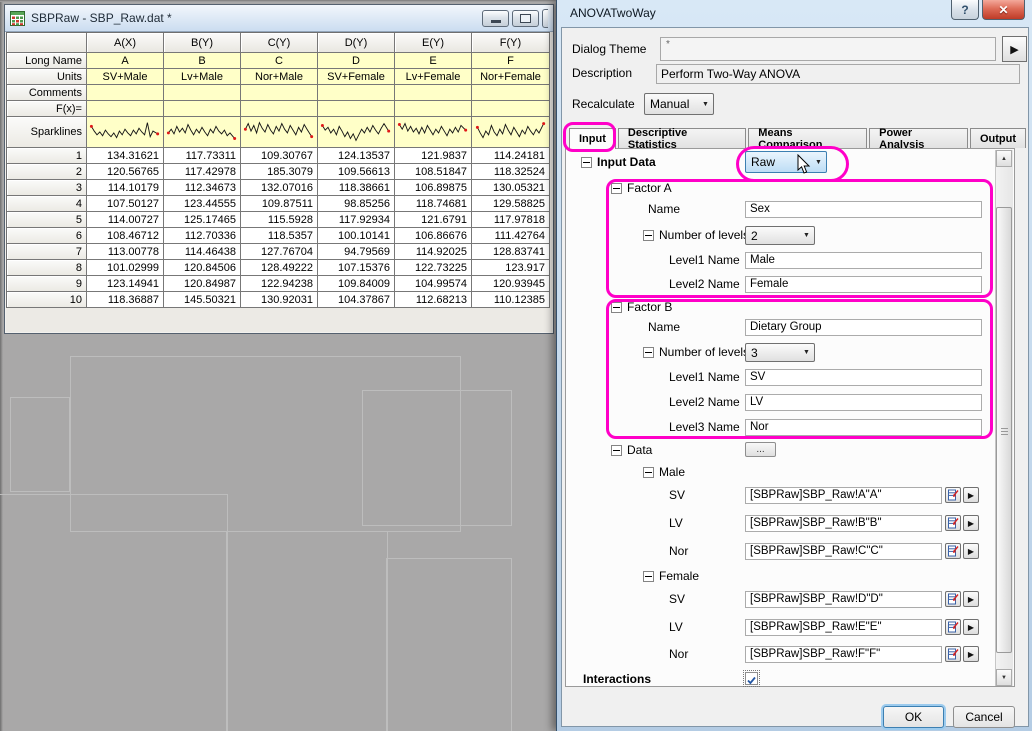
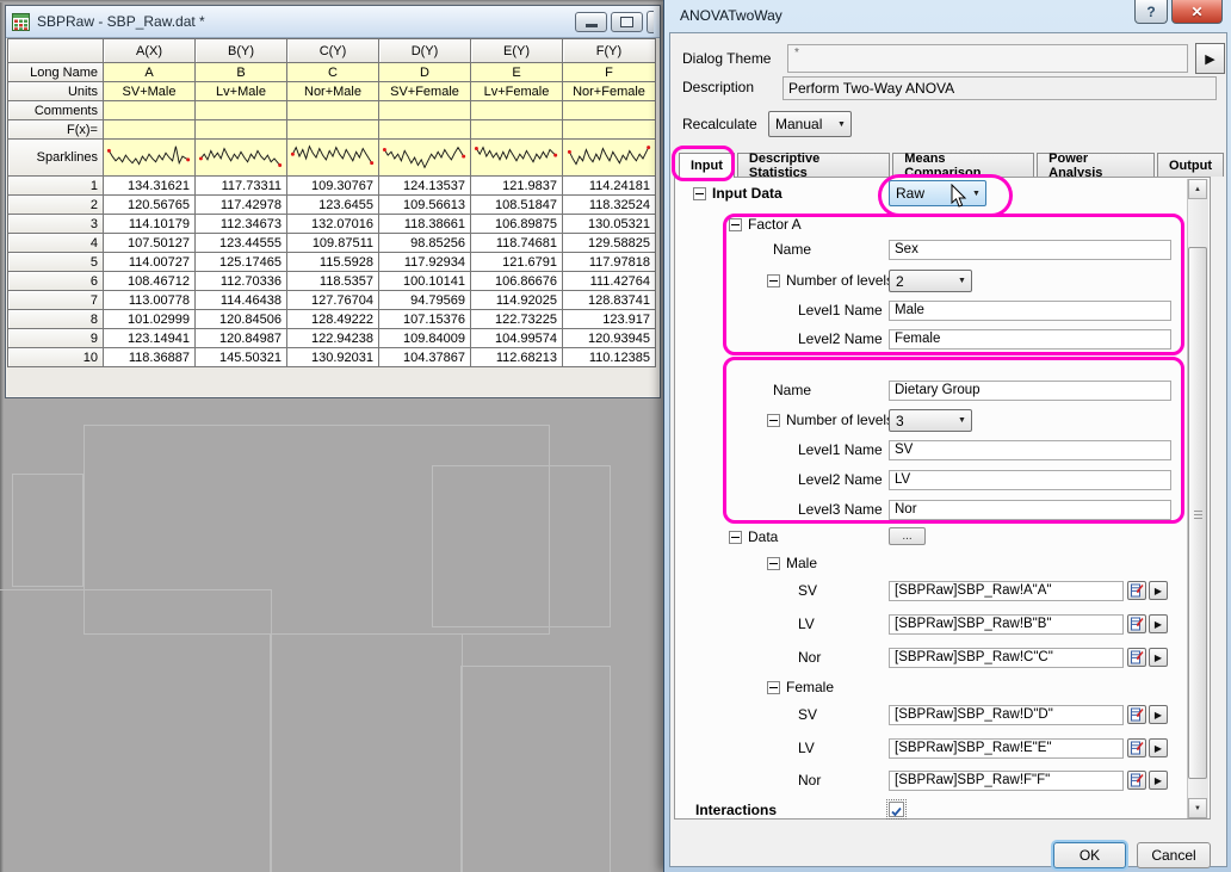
  SBPRaw - SBP_Raw.dat *
  A(X)
  B(Y)
  C(Y)
  D(Y)
  E(Y)
  F(Y)
  Long Name
  A
  B
  C
  D
  E
  F
  Units
  SV+Male
  Lv+Male
  Nor+Male
  SV+Female
  Lv+Female
  Nor+Female
  Comments
  F(x)=
  Sparklines
  1
  134.31621
  117.73311
  109.30767
  124.13537
  121.9837
  114.24181
  2
  120.56765
  117.42978
- 185.3079
+ 123.6455
  109.56613
  108.51847
  118.32524
  3
  114.10179
  112.34673
  132.07016
  118.38661
  106.89875
  130.05321
  4
  107.50127
  123.44555
  109.87511
  98.85256
  118.74681
  129.58825
  5
  114.00727
  125.17465
  115.5928
  117.92934
  121.6791
  117.97818
  6
  108.46712
  112.70336
  118.5357
  100.10141
  106.86676
  111.42764
  7
  113.00778
  114.46438
  127.76704
  94.79569
  114.92025
  128.83741
  8
  101.02999
  120.84506
  128.49222
  107.15376
  122.73225
  123.917
  9
  123.14941
  120.84987
  122.94238
  109.84009
  104.99574
  120.93945
  10
  118.36887
  145.50321
  130.92031
  104.37867
  112.68213
  110.12385
  ANOVATwoWay
  ?
  ✕
  Dialog Theme
  *
  ▶
  Description
  Perform Two-Way ANOVA
  Recalculate
  Manual
  Input
  Descriptive Statistics
  Means Comparison
  Power Analysis
  Output
  Input Data
  Raw
  Factor A
  Name
  Sex
  Number of level
  2
  Level1 Name
  Male
  Level2 Name
  Female
- Factor B
  Name
  Dietary Group
  Number of level
  3
  Level1 Name
  SV
  Level2 Name
  LV
  Level3 Name
  Nor
  Data
  ...
  Male
  SV
  [SBPRaw]SBP_Raw!A"A"
  ▶
  LV
  [SBPRaw]SBP_Raw!B"B"
  ▶
  Nor
  [SBPRaw]SBP_Raw!C"C"
  ▶
  Female
  SV
  [SBPRaw]SBP_Raw!D"D"
  ▶
  LV
  [SBPRaw]SBP_Raw!E"E"
  ▶
  Nor
  [SBPRaw]SBP_Raw!F"F"
  ▶
  Interactions
  OK
  Cancel
